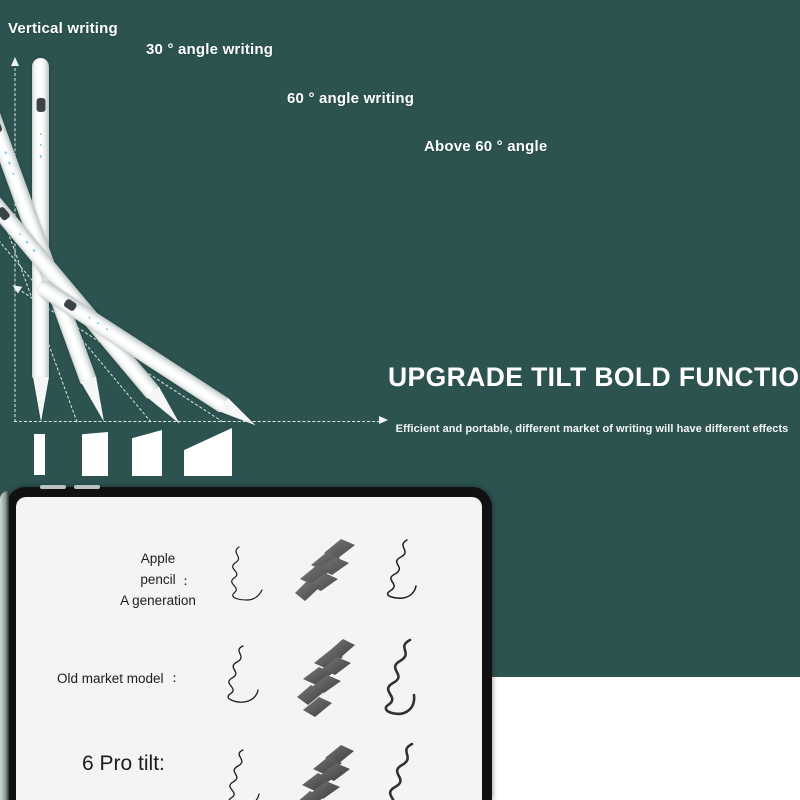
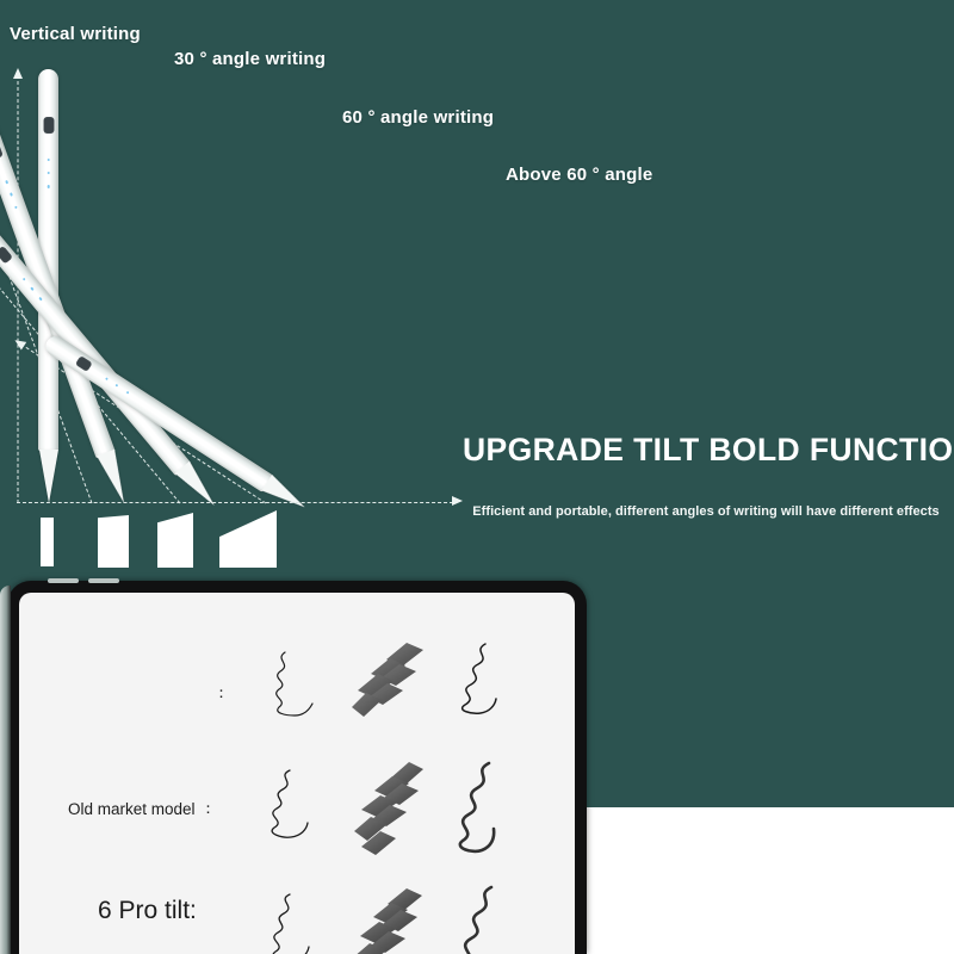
  Vertical writing
  30 ° angle writing
  60 ° angle writing
  Above 60 ° angle
  UPGRADE TILT BOLD FUNCTIO
- Efficient and portable, different market of writing will have different effects
+ Efficient and portable, different angles of writing will have different effects
- Apple
- pencil
- A generation
  ：
  Old market model
  ：
  6 Pro tilt:
